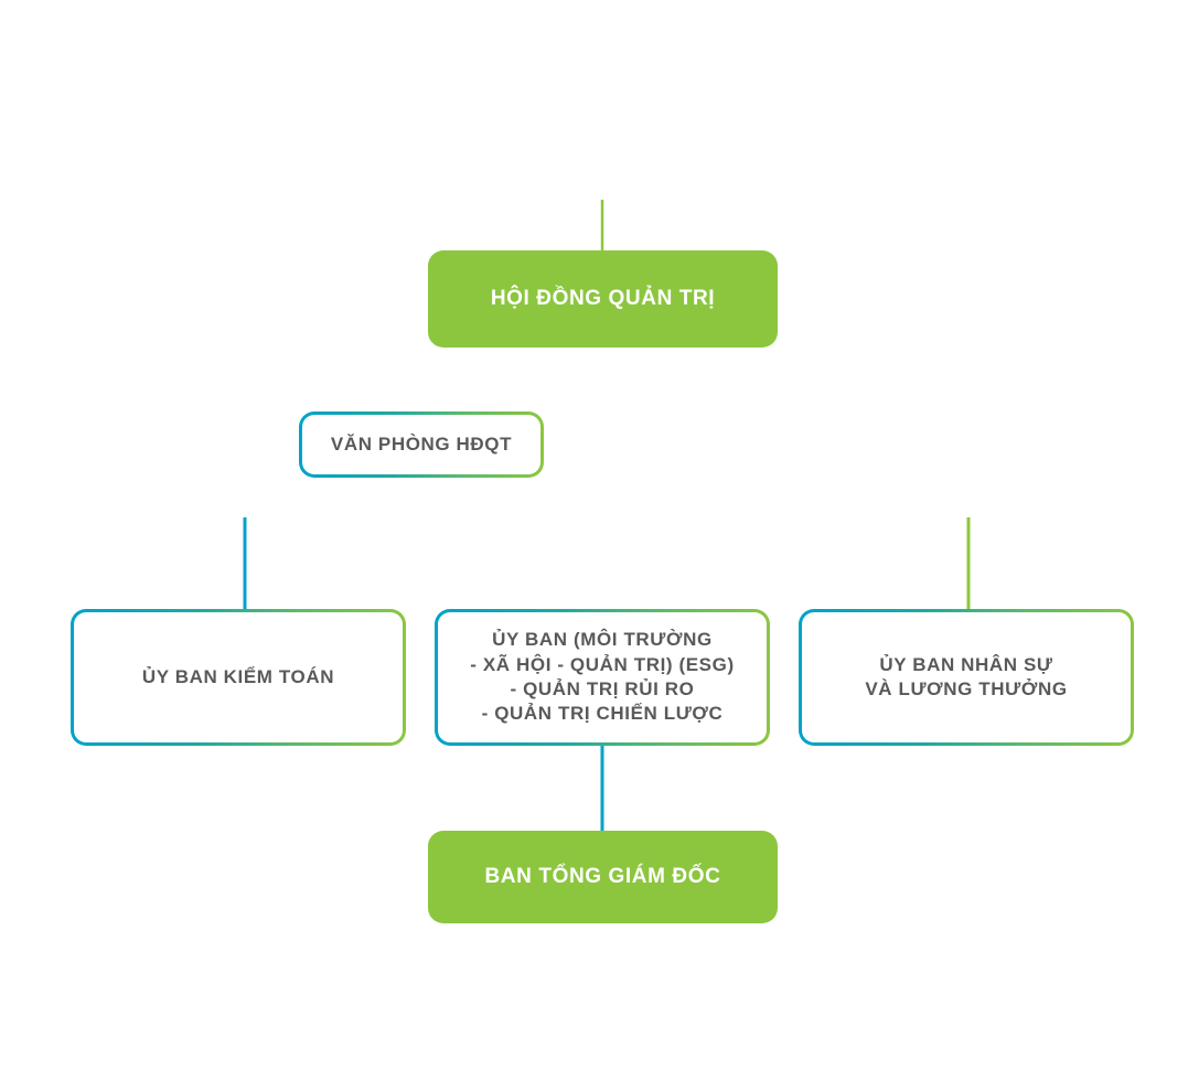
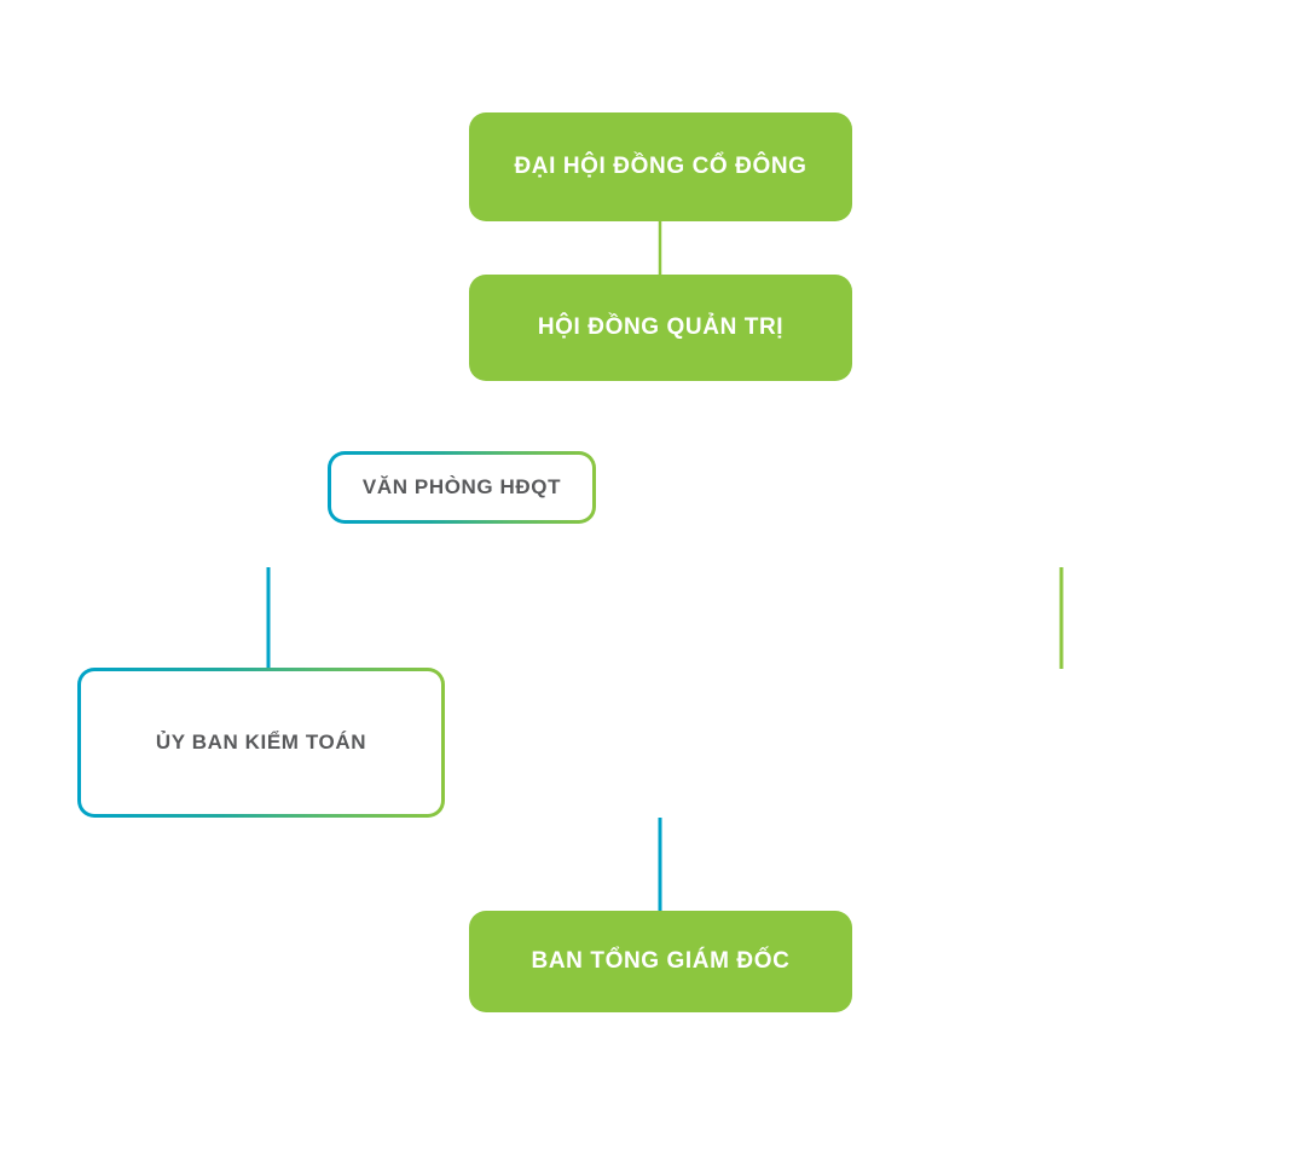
+ ĐẠI HỘI ĐỒNG CỔ ĐÔNG
  HỘI ĐỒNG QUẢN TRỊ
  VĂN PHÒNG HĐQT
  ỦY BAN KIỂM TOÁN
- ỦY BAN (MÔI TRƯỜNG
- - XÃ HỘI - QUẢN TRỊ) (ESG)
- - QUẢN TRỊ RỦI RO
- - QUẢN TRỊ CHIẾN LƯỢC
- ỦY BAN NHÂN SỰ
- VÀ LƯƠNG THƯỞNG
  BAN TỔNG GIÁM ĐỐC
